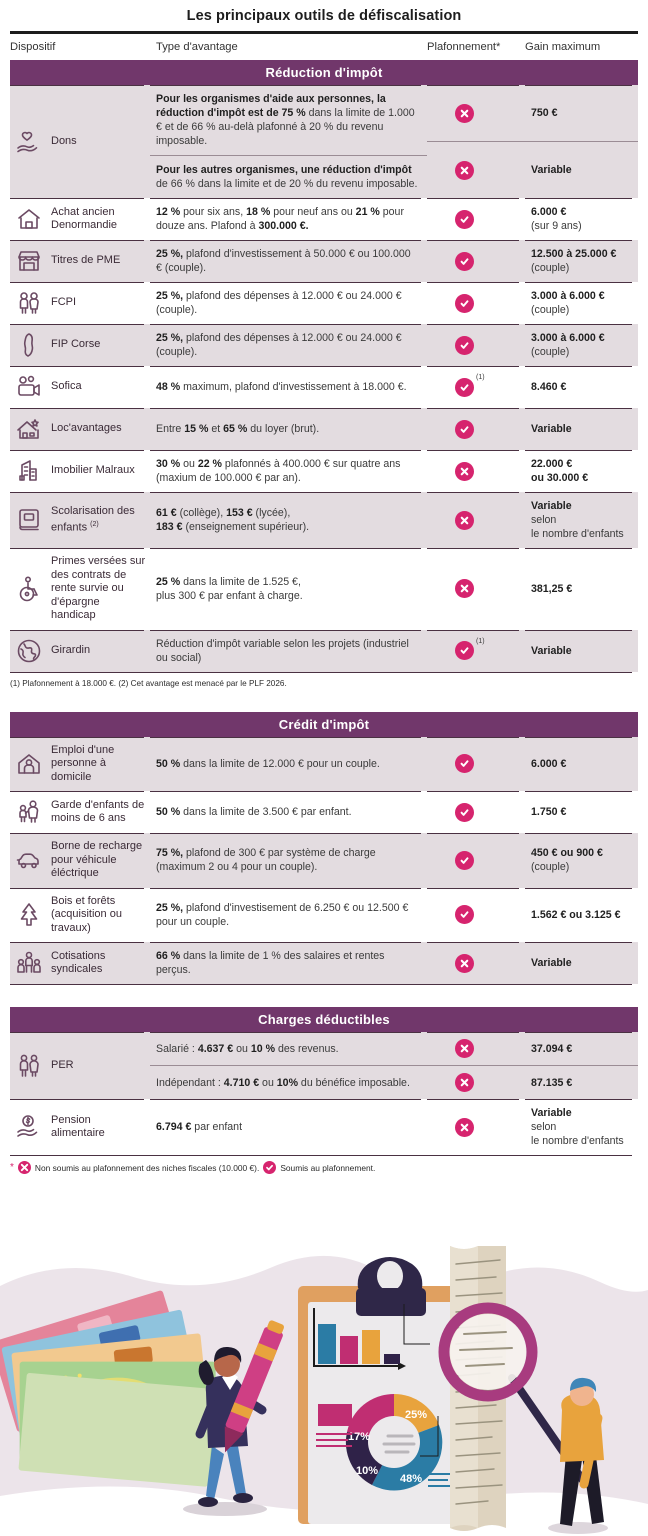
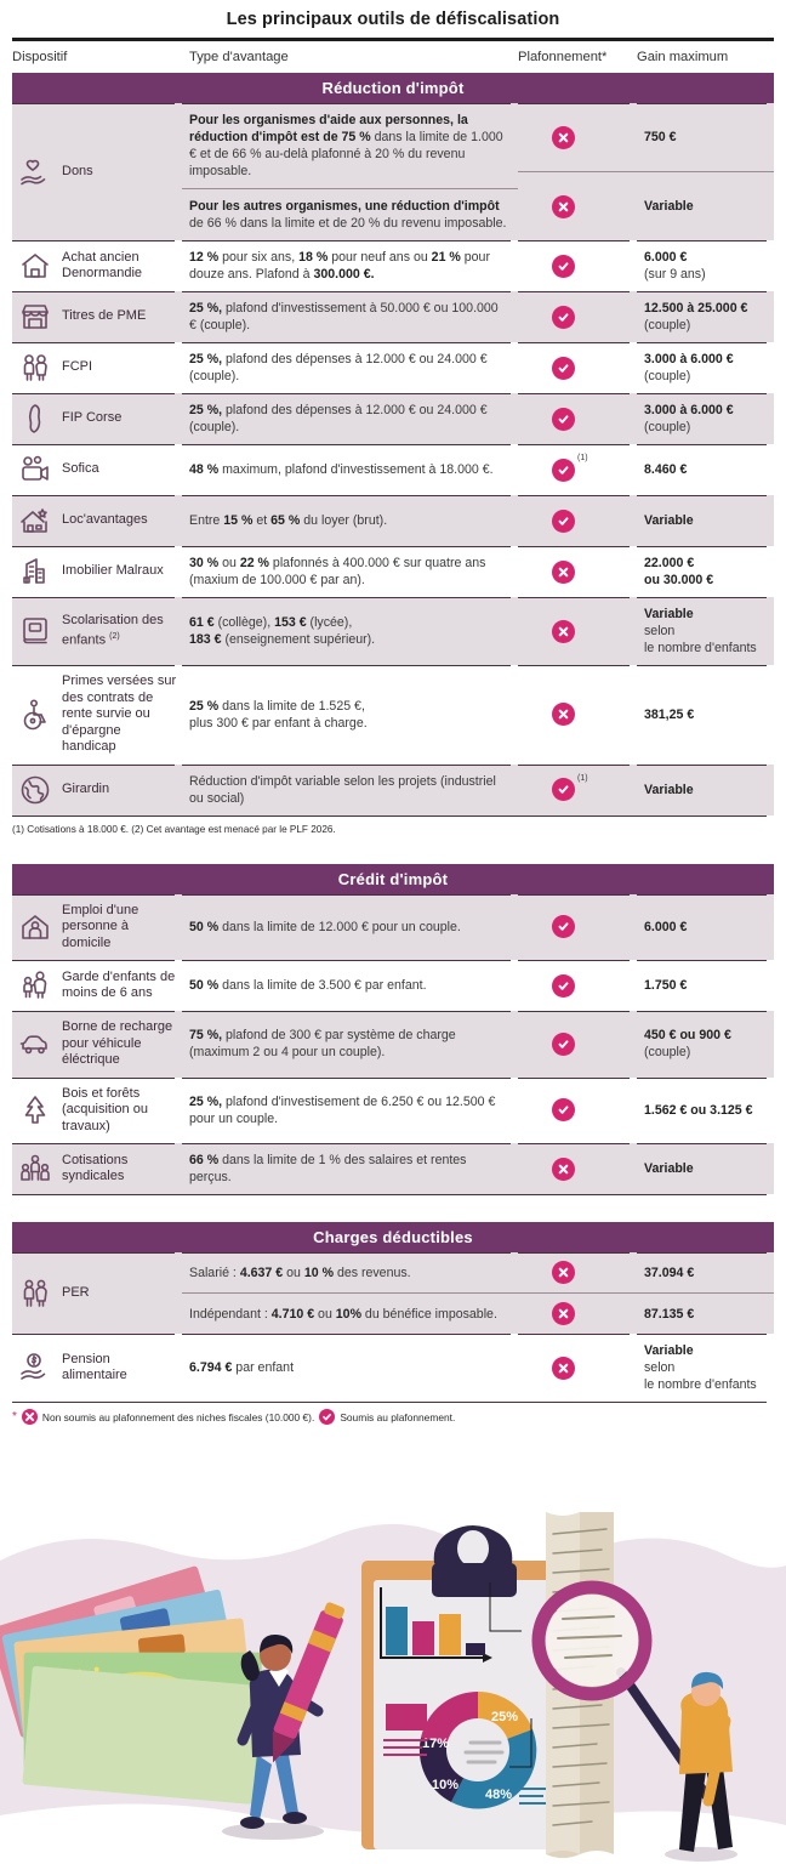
  Les principaux outils de défiscalisation
  Dispositif
  Type d'avantage
  Plafonnement*
  Gain maximum
  Réduction d'impôt
  Dons
  Pour les organismes d'aide aux personnes, la réduction d'impôt est de 75 % dans la limite de 1.000 € et de 66 % au-delà plafonné à 20 % du revenu imposable.
  Pour les autres organismes, une réduction d'impôt de 66 % dans la limite et de 20 % du revenu imposable.
  750 €
  Variable
  Achat ancien Denormandie
  12 % pour six ans, 18 % pour neuf ans ou 21 % pour douze ans. Plafond à 300.000 €.
  6.000 €
  (sur 9 ans)
  Titres de PME
  25 %, plafond d'investissement à 50.000 € ou 100.000 € (couple).
  12.500 à 25.000 €
  (couple)
  FCPI
  25 %, plafond des dépenses à 12.000 € ou 24.000 € (couple).
  3.000 à 6.000 €
  (couple)
  FIP Corse
  25 %, plafond des dépenses à 12.000 € ou 24.000 € (couple).
  3.000 à 6.000 €
  (couple)
  Sofica
  48 % maximum, plafond d'investissement à 18.000 €.
  8.460 €
  Loc'avantages
  Entre 15 % et 65 % du loyer (brut).
  Variable
  Imobilier Malraux
  30 % ou 22 % plafonnés à 400.000 € sur quatre ans (maxium de 100.000 € par an).
  22.000 €
  ou 30.000 €
  Scolarisation des enfants
  61 € (collège), 153 € (lycée),
  183 € (enseignement supérieur).
  Variable
  selon
  le nombre d'enfants
  Primes versées sur des contrats de rente survie ou d'épargne handicap
  25 % dans la limite de 1.525 €,
  plus 300 € par enfant à charge.
  381,25 €
  Girardin
  Réduction d'impôt variable selon les projets (industriel ou social)
  Variable
- (1) Plafonnement à 18.000 €. (2) Cet avantage est menacé par le PLF 2026.
+ (1) Cotisations à 18.000 €. (2) Cet avantage est menacé par le PLF 2026.
  Crédit d'impôt
  Emploi d'une personne à domicile
  50 % dans la limite de 12.000 € pour un couple.
  6.000 €
  Garde d'enfants de moins de 6 ans
  50 % dans la limite de 3.500 € par enfant.
  1.750 €
  Borne de recharge pour véhicule éléctrique
  75 %, plafond de 300 € par système de charge (maximum 2 ou 4 pour un couple).
  450 € ou 900 €
  (couple)
  Bois et forêts (acquisition ou travaux)
  25 %, plafond d'investisement de 6.250 € ou 12.500 € pour un couple.
  1.562 € ou 3.125 €
  Cotisations syndicales
  66 % dans la limite de 1 % des salaires et rentes perçus.
  Variable
  Charges déductibles
  PER
  Salarié : 4.637 € ou 10 % des revenus.
  Indépendant : 4.710 € ou 10% du bénéfice imposable.
  37.094 €
  87.135 €
  Pension alimentaire
  6.794 € par enfant
  Variable
  selon
  le nombre d'enfants
  *
  Non soumis au plafonnement des niches fiscales (10.000 €).
  Soumis au plafonnement.
  25%
  17%
  10%
  48%
